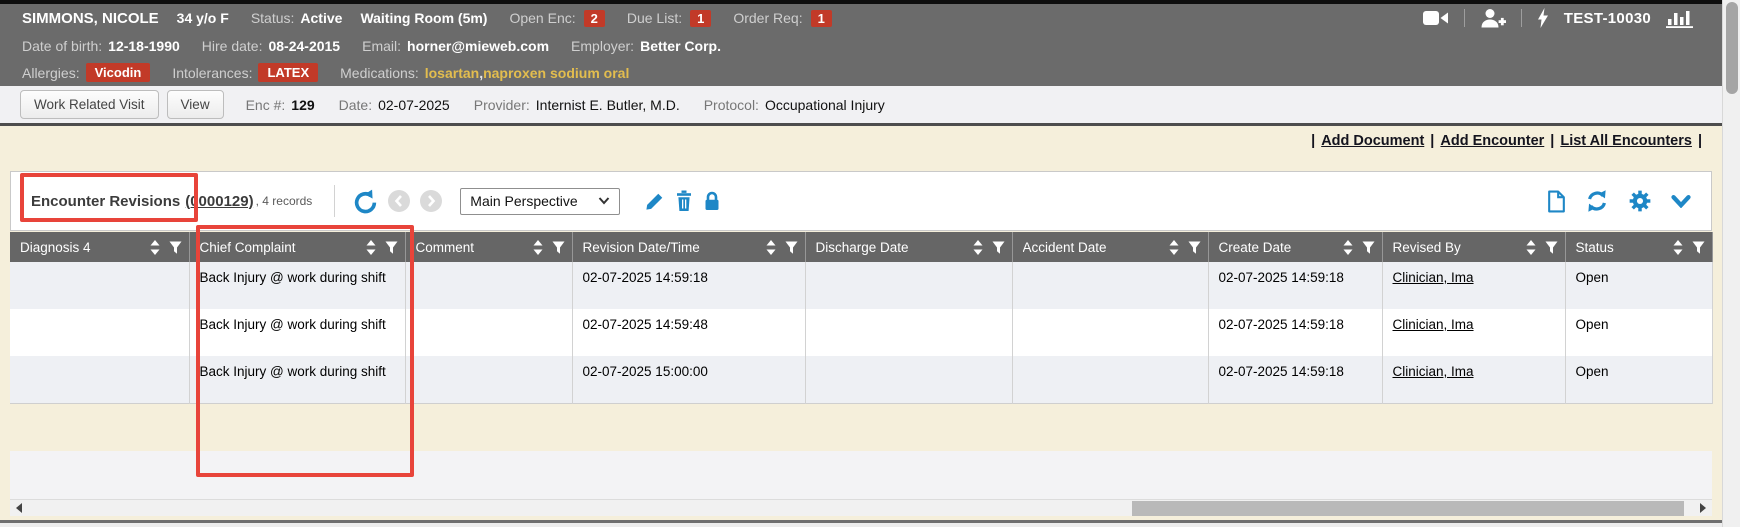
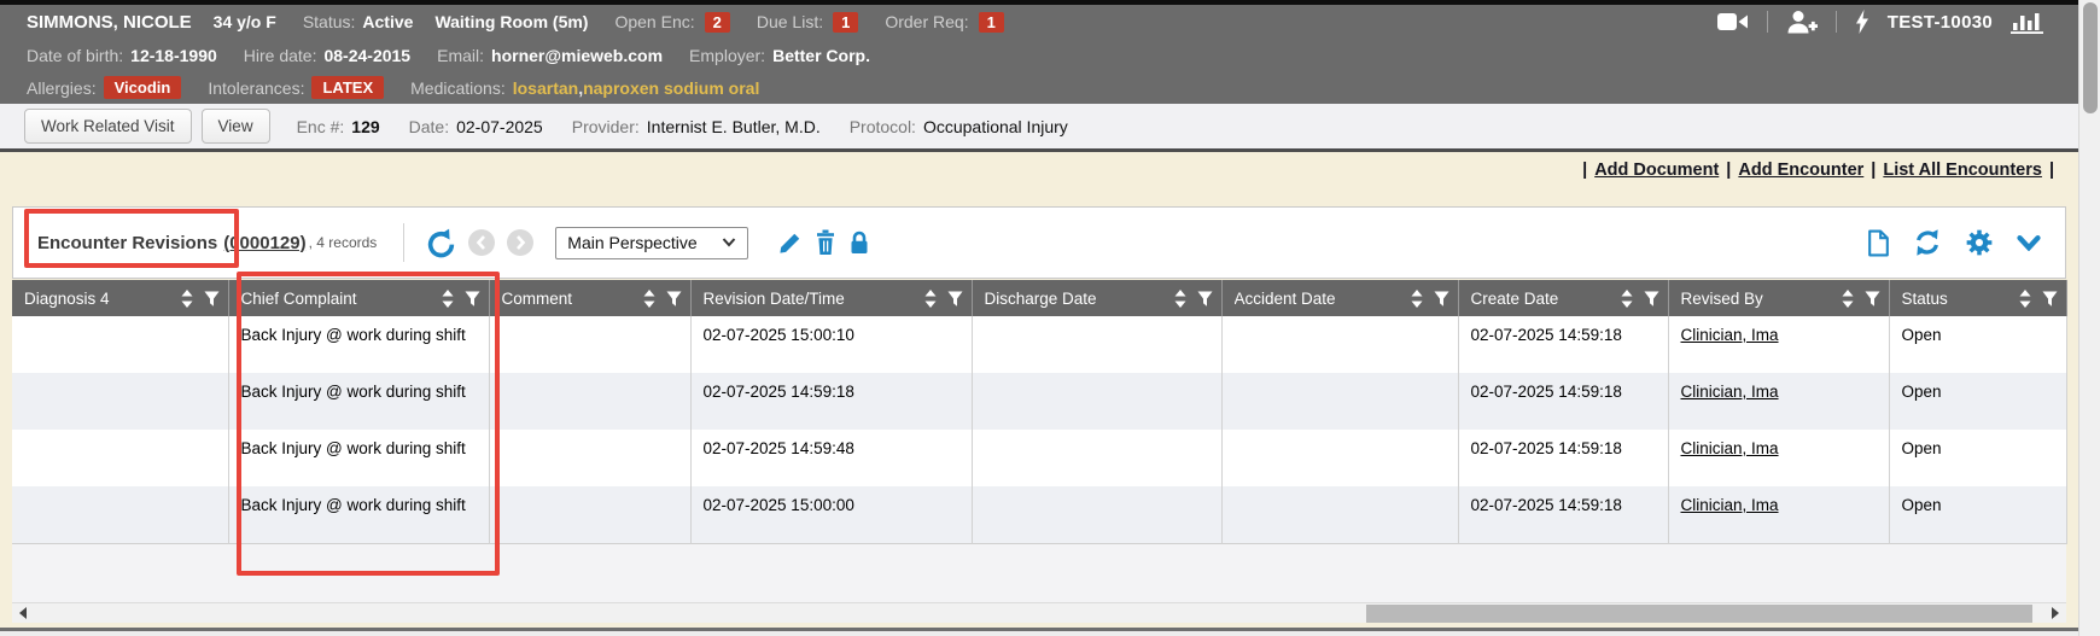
  SIMMONS, NICOLE
  34 y/o F
  Status:
  Active
  Waiting Room (5m)
  Open Enc:
  2
  Due List:
  1
  Order Req:
  1
  TEST-10030
  Date of birth:
  12-18-1990
  Hire date:
  08-24-2015
  Email:
  horner@mieweb.com
  Employer:
  Better Corp.
  Allergies:
  Vicodin
  Intolerances:
  LATEX
  Medications:
  losartan
  ,
  naproxen sodium oral
  Work Related Visit
  View
  Enc #:
  129
  Date:
  02-07-2025
  Provider:
  Internist E. Butler, M.D.
  Protocol:
  Occupational Injury
  | Add Document | Add Encounter | List All Encounters |
  Encounter Revisions
  (0000129)
  , 4 records
  Main Perspective
  Diagnosis 4	Chief Complaint	Comment	Revision Date/Time	Discharge Date	Accident Date	Create Date	Revised By	Status
+ 	Back Injury @ work during shift		02-07-2025 15:00:10			02-07-2025 14:59:18	Clinician, Ima	Open
  	Back Injury @ work during shift		02-07-2025 14:59:18			02-07-2025 14:59:18	Clinician, Ima	Open
  	Back Injury @ work during shift		02-07-2025 14:59:48			02-07-2025 14:59:18	Clinician, Ima	Open
  	Back Injury @ work during shift		02-07-2025 15:00:00			02-07-2025 14:59:18	Clinician, Ima	Open
